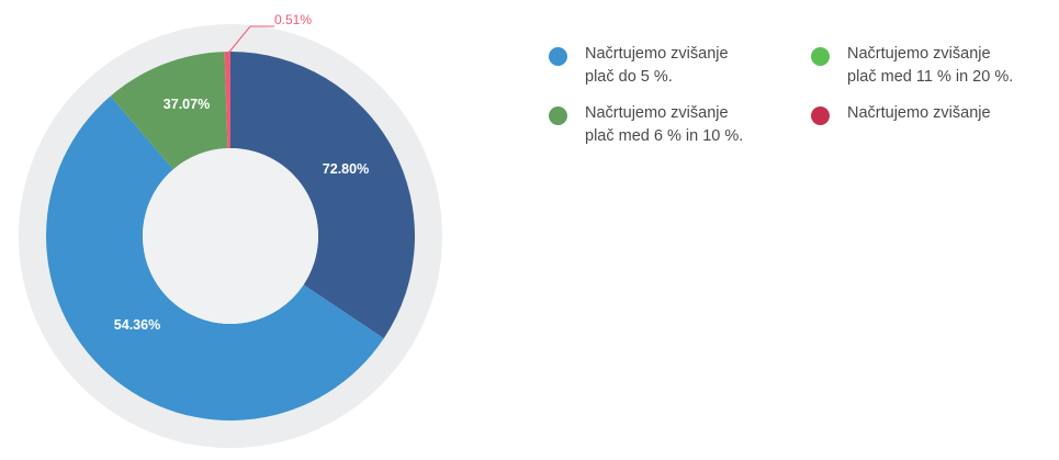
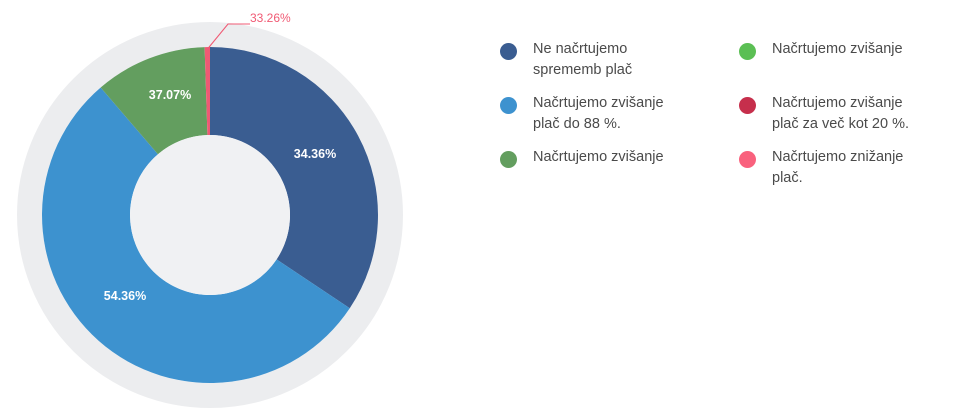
- 72.80%
+ 34.36%
  54.36%
  37.07%
- 0.51%
+ 33.26%
+ Ne načrtujemo
+ spremem​b plač
  Načrtujemo zvišanje
- plač do 5 %.
+ plač do 88 %.
  Načrtujemo zvišanje
- plač med 6 % in 10 %.
  Načrtujemo zvišanje
- plač med 11 % in 20 %.
  Načrtujemo zvišanje
+ plač za več kot 20 %.
+ Načrtujemo znižanje
+ plač.
